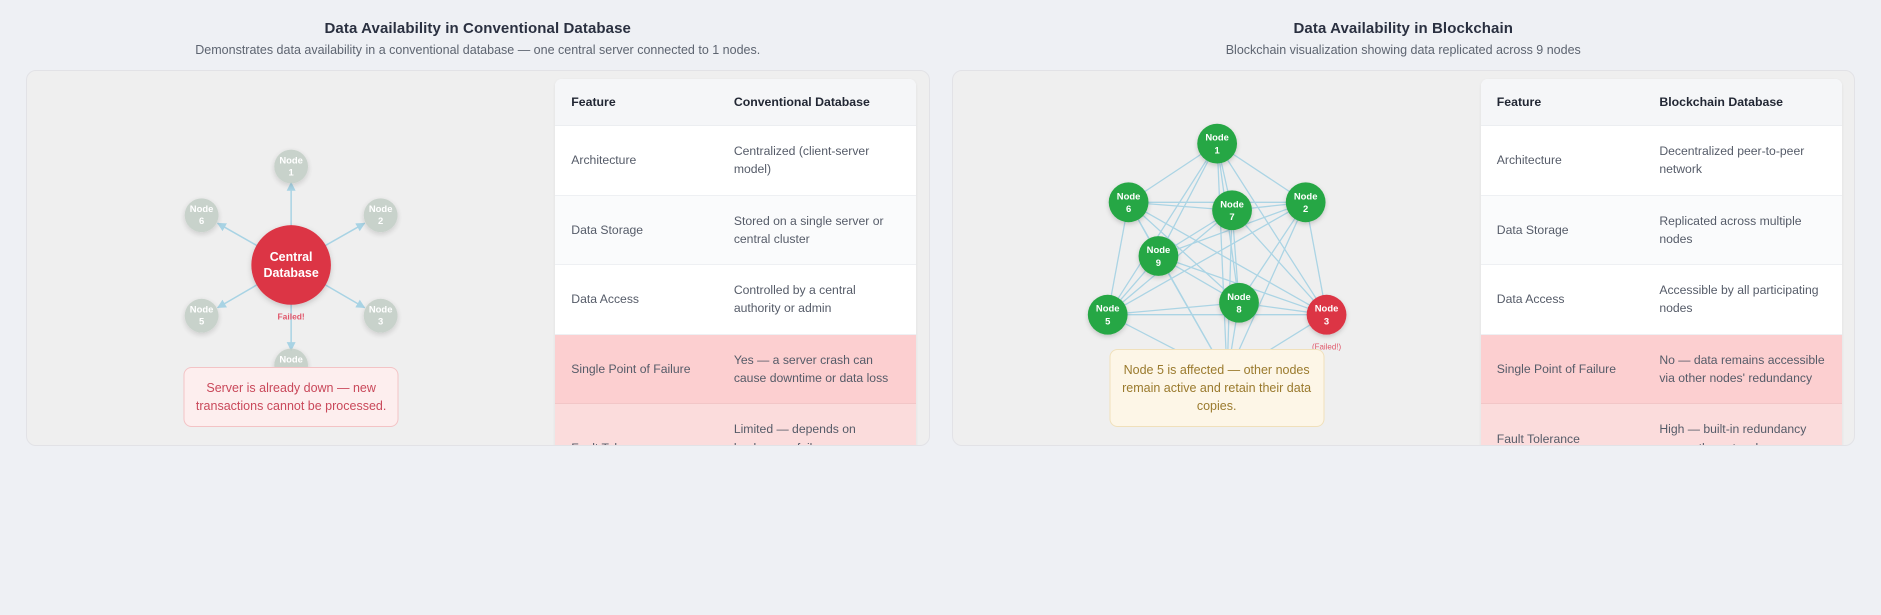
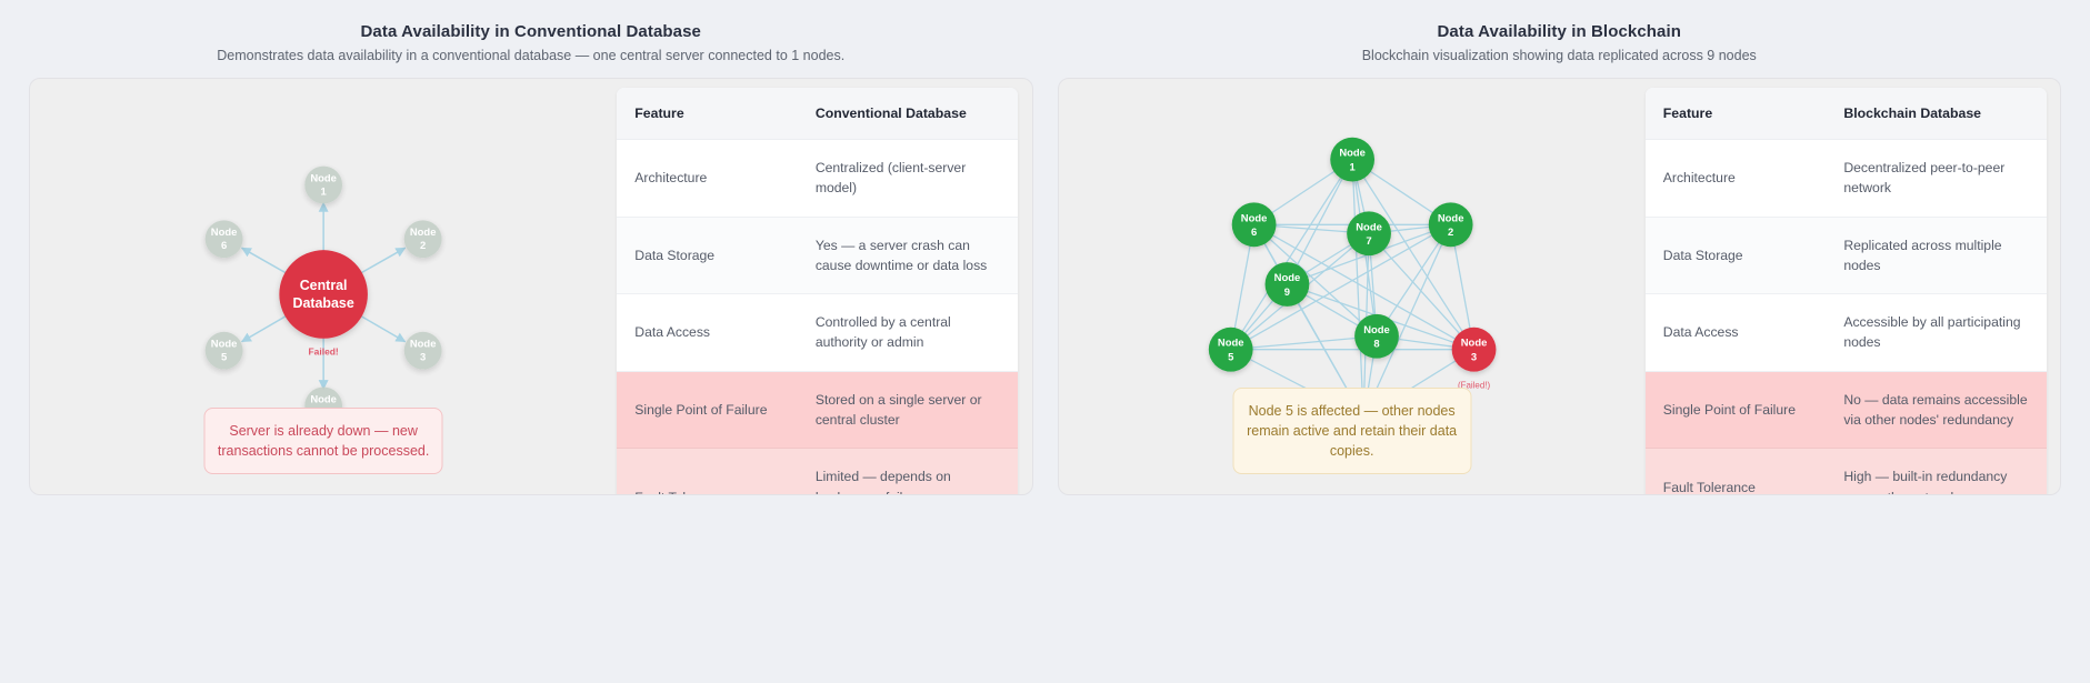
  Data Availability in Conventional Database
  Demonstrates data availability in a conventional database — one central server connected to 1 nodes.
  Node
  1
  Node
  2
  Node
  3
  Node
  Node
  5
  Node
  6
  Central
  Database
  Failed!
  Server is already down — new transactions cannot be processed.
  Feature	Conventional Database
  Architecture	Centralized (client-server model)
- Data Storage	Stored on a single server or central cluster
+ Data Storage	Yes — a server crash can cause downtime or data loss
  Data Access	Controlled by a central authority or admin
- Single Point of Failure	Yes — a server crash can cause downtime or data loss
+ Single Point of Failure	Stored on a single server or central cluster
  Data Availability in Blockchain
  Blockchain visualization showing data replicated across 9 nodes
  Node
  1
  Node
  2
  Node
  3
  (Failed!)
  Node
  5
  Node
  6
  Node
  7
  Node
  8
  Node
  9
  Node 5 is affected — other nodes remain active and retain their data copies.
  Feature	Blockchain Database
  Architecture	Decentralized peer-to-peer network
  Data Storage	Replicated across multiple nodes
  Data Access	Accessible by all participating nodes
  Single Point of Failure	No — data remains accessible via other nodes' redundancy
